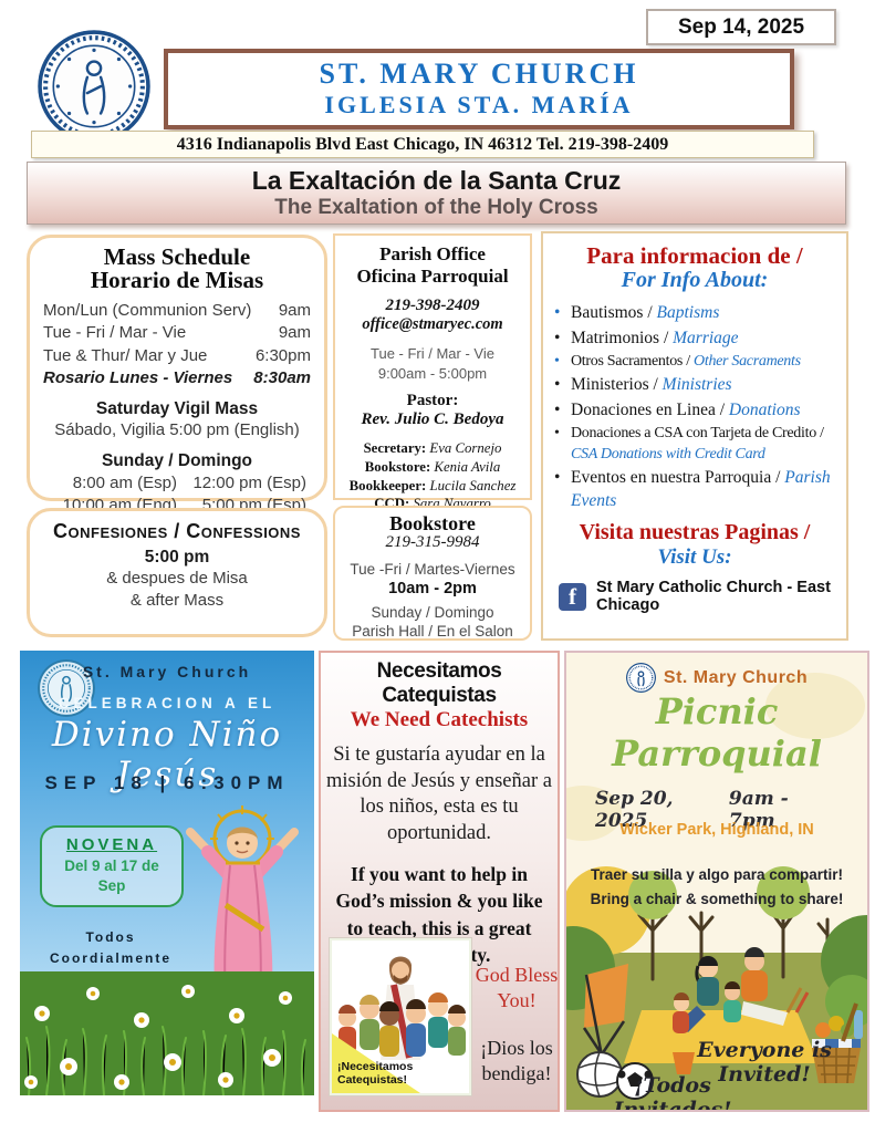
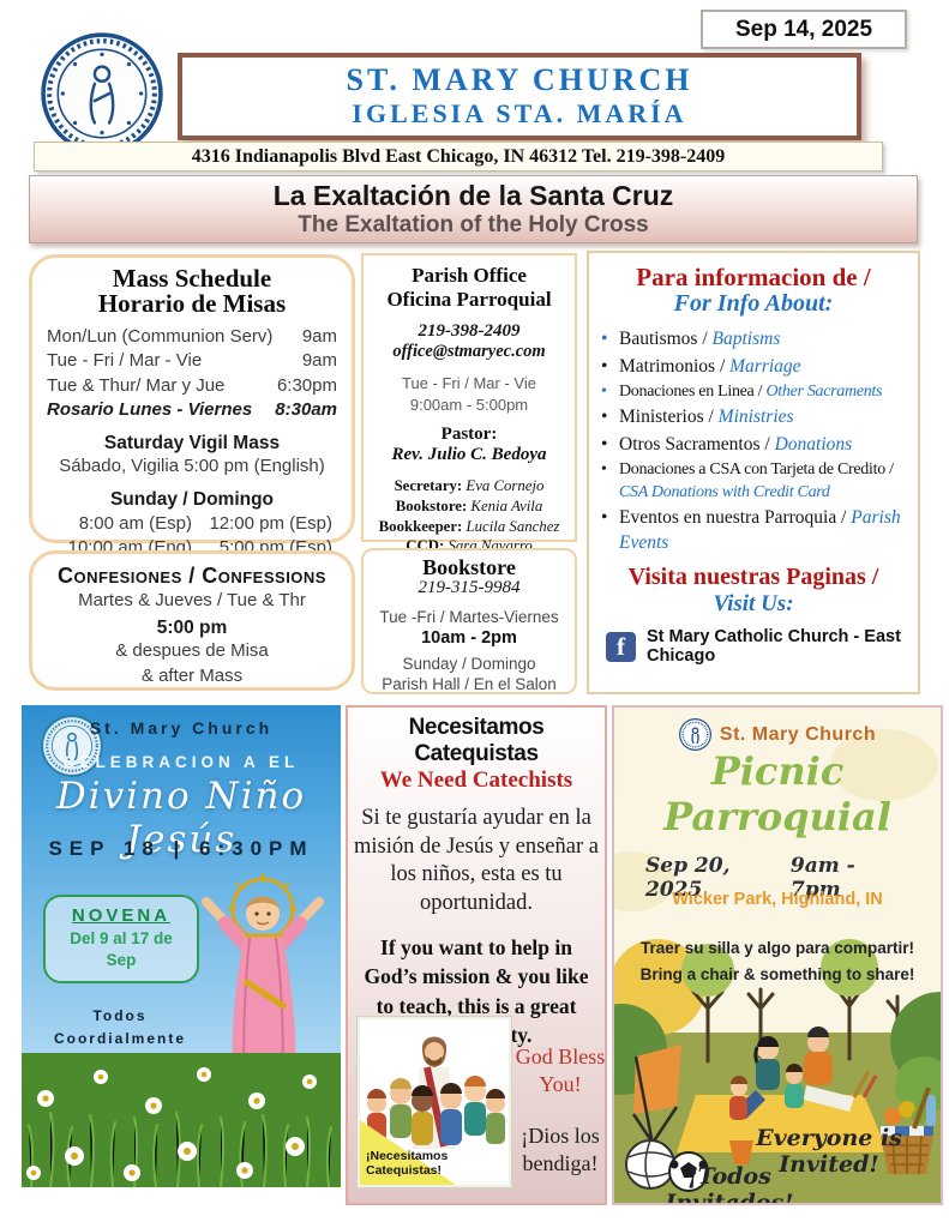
  Sep 14, 2025
  ST. MARY CHURCH
  IGLESIA STA. MARÍA
  4316 Indianapolis Blvd East Chicago, IN 46312 Tel. 219-398-2409
  La Exaltación de la Santa Cruz
  The Exaltation of the Holy Cross
  Mass Schedule
  Horario de Misas
  Mon/Lun (Communion Serv)
  9am
  Tue - Fri / Mar - Vie
  9am
  Tue & Thur/ Mar y Jue
  6:30pm
  Rosario Lunes - Viernes
  8:30am
  Saturday Vigil Mass
  Sábado, Vigilia 5:00 pm (English)
  Sunday / Domingo
  8:00 am (Esp)
  12:00 pm (Esp)
  10:00 am (Eng)
  5:00 pm (Esp)
  Confesiones / Confessions
+ Martes & Jueves / Tue & Thr
  5:00 pm
  & despues de Misa
  & after Mass
  Parish Office
  Oficina Parroquial
  219-398-2409
  office@stmaryec.com
  Tue - Fri / Mar - Vie
  9:00am - 5:00pm
  Pastor:
  Rev. Julio C. Bedoya
  Secretary: Eva Cornejo
  Bookstore: Kenia Avila
  Bookkeeper: Lucila Sanchez
  CCD: Sara Navarro
  Bookstore
  219-315-9984
  Tue -Fri / Martes-Viernes
  10am - 2pm
  Sunday / Domingo
  Parish Hall / En el Salon
  Para informacion de /
  For Info About:
  Bautismos / Baptisms
  Matrimonios / Marriage
- Otros Sacramentos / Other Sacraments
+ Donaciones en Linea / Other Sacraments
  Ministerios / Ministries
- Donaciones en Linea / Donations
+ Otros Sacramentos / Donations
  Donaciones a CSA con Tarjeta de Credito / CSA Donations with Credit Card
  Eventos en nuestra Parroquia / Parish Events
  Visita nuestras Paginas /
  Visit Us:
  f
  St Mary Catholic Church - East Chicago
  St. Mary Church
  CELEBRACION A EL
  Divino Niño Jesús
  SEP 18 | 6:30PM
  NOVENA
  Del 9 al 17 de Sep
  Necesitamos Catequistas
  We Need Catechists
  Si te gustaría ayudar en la misión de Jesús y enseñar a los niños, esta es tu oportunidad.
  If you want to help in God’s mission & you like to teach, this is a great ty.
  ¡Necesitamos
  Catequistas!
  God Bless You!
  ¡Dios los bendiga!
  St. Mary Church
  Picnic Parroquial
  Sep 20, 2025
  9am - 7pm
  Wicker Park, Highland, IN
  Traer su silla y algo para compartir!
  Bring a chair & something to share!
  Everyone is Invited!
